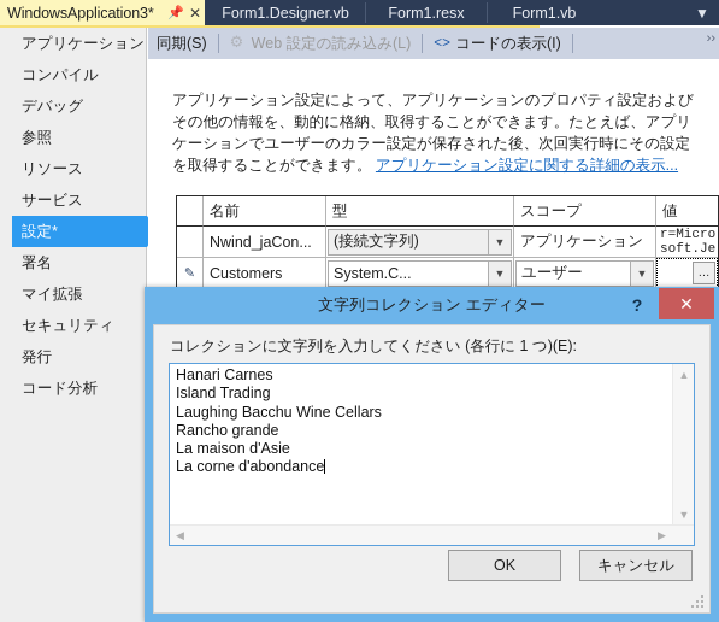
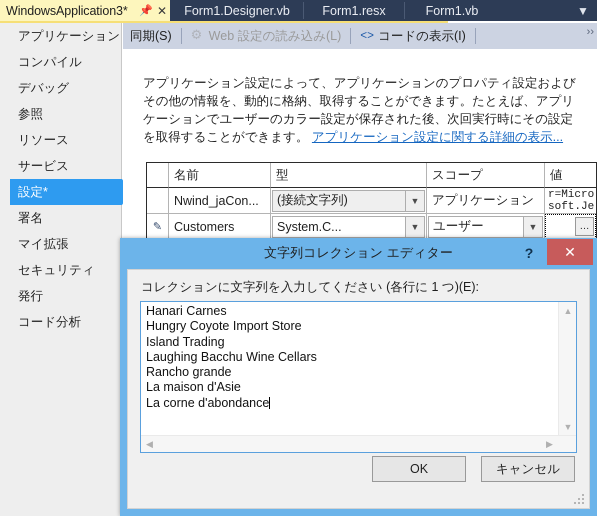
  WindowsApplication3*
  📌
  ✕
  Form1.Designer.vb
  Form1.resx
  Form1.vb
  ▼
  アプリケーション
  コンパイル
  デバッグ
  参照
  リソース
  サービス
  設定*
  署名
  マイ拡張
  セキュリティ
  発行
  コード分析
  同期(S)
  Web 設定の読み込み(L)
  <>
  コードの表示(I)
  ››
  アプリケーション設定によって、アプリケーションのプロパティ設定およびその他の情報を、動的に格納、取得することができます。たとえば、アプリケーションでユーザーのカラー設定が保存された後、次回実行時にその設定を取得することができます。 アプリケーション設定に関する詳細の表示...
  名前
  型
  スコープ
  値
  Nwind_jaCon...
  (接続文字列)
  ▼
  アプリケーション
  ✎
  Customers
  System.C...
  ▼
  ユーザー
  ▼
  …
  文字列コレクション エディター
  ?
  ✕
  コレクションに文字列を入力してください (各行に 1 つ)(E):
  Hanari Carnes
+ Hungry Coyote Import Store
  Island Trading
  Laughing Bacchu Wine Cellars
  Rancho grande
  La maison d'Asie
  La corne d'abondance
  ▲
  ▼
  ◀
  ▶
  OK
  キャンセル
